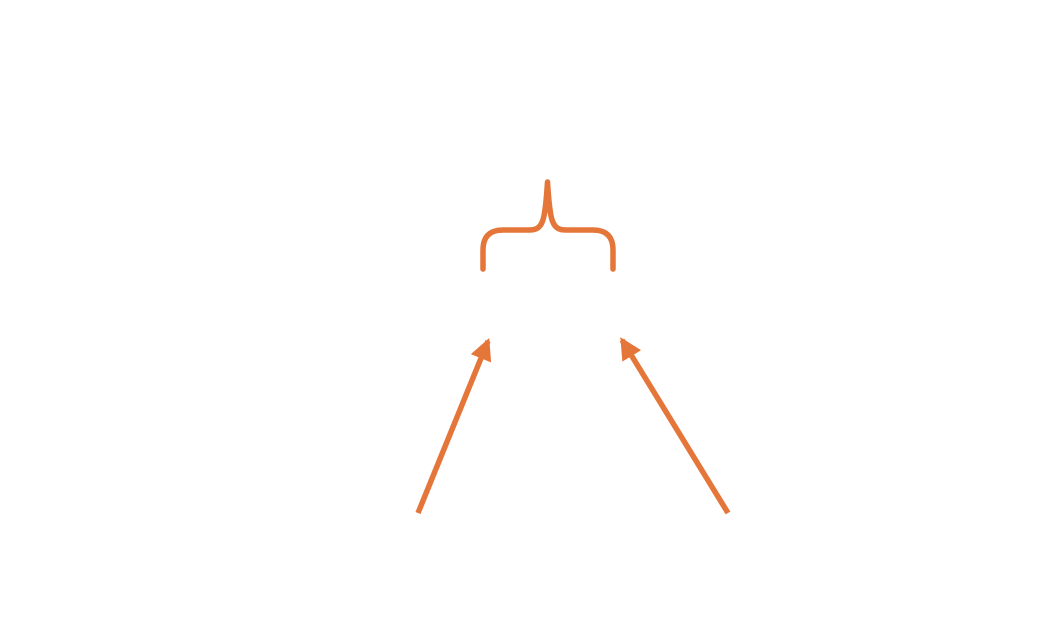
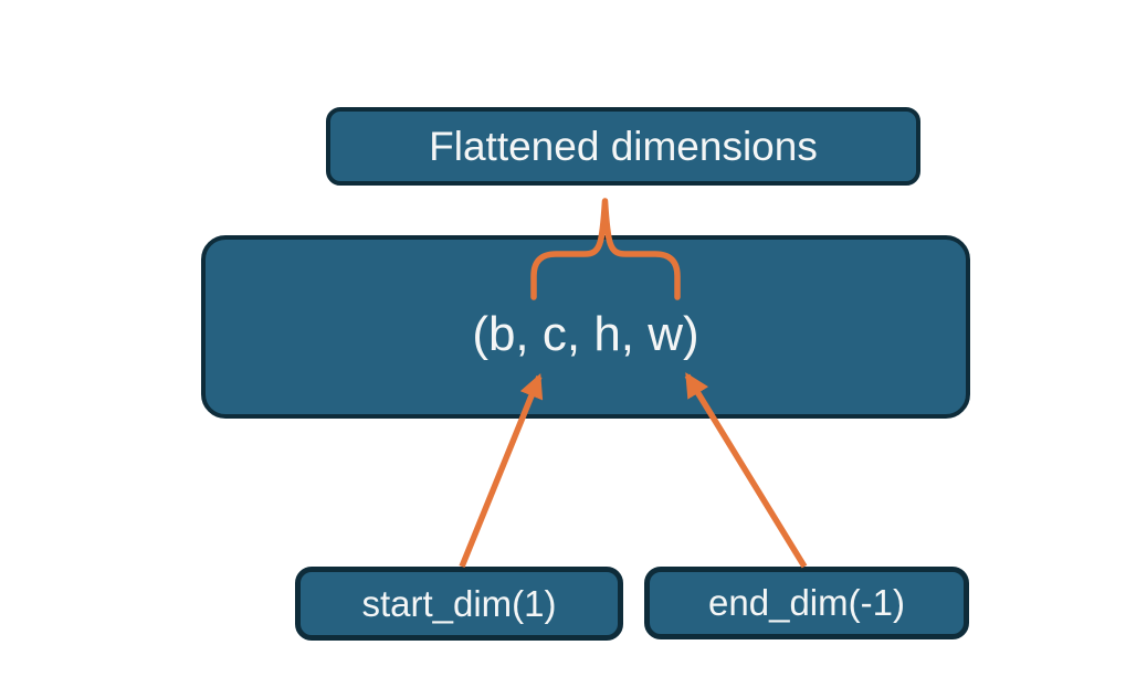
+ Flattened dimensions
+ (b, c, h, w)
+ start_dim(1)
+ end_dim(-1)
